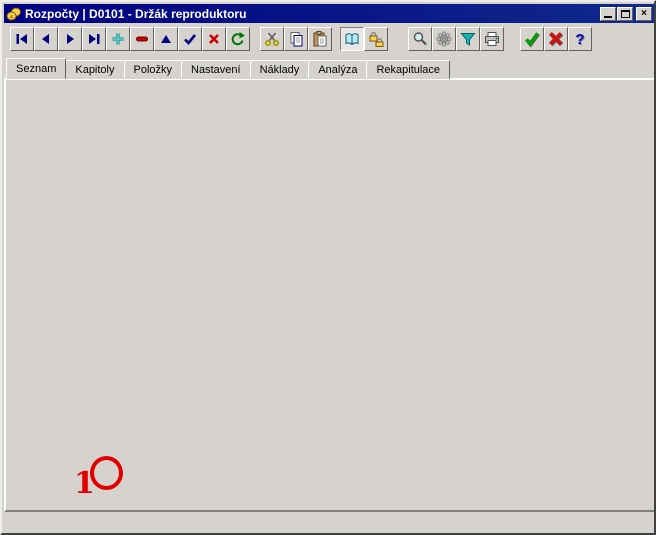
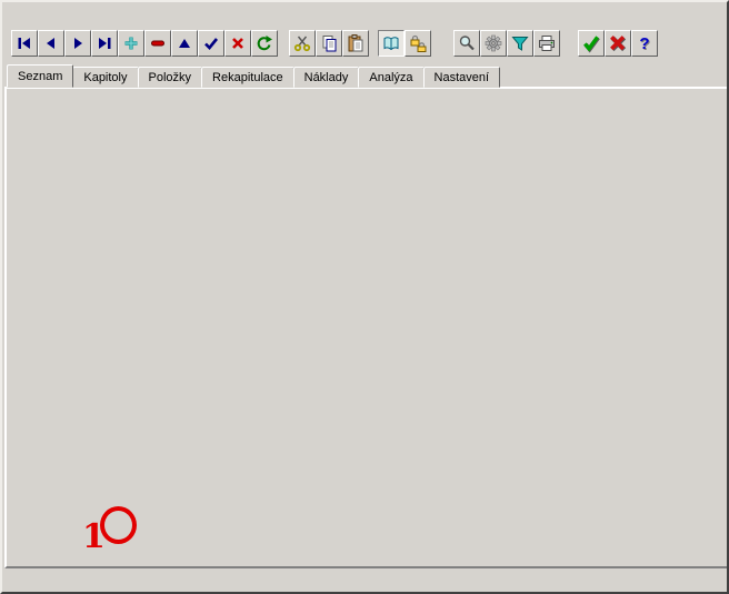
- Rozpočty | D0101 - Držák reproduktoru
- ×
  ?
  Seznam
  Kapitoly
  Položky
- Nastavení
+ Rekapitulace
  Náklady
  Analýza
- Rekapitulace
+ Nastavení
  1
